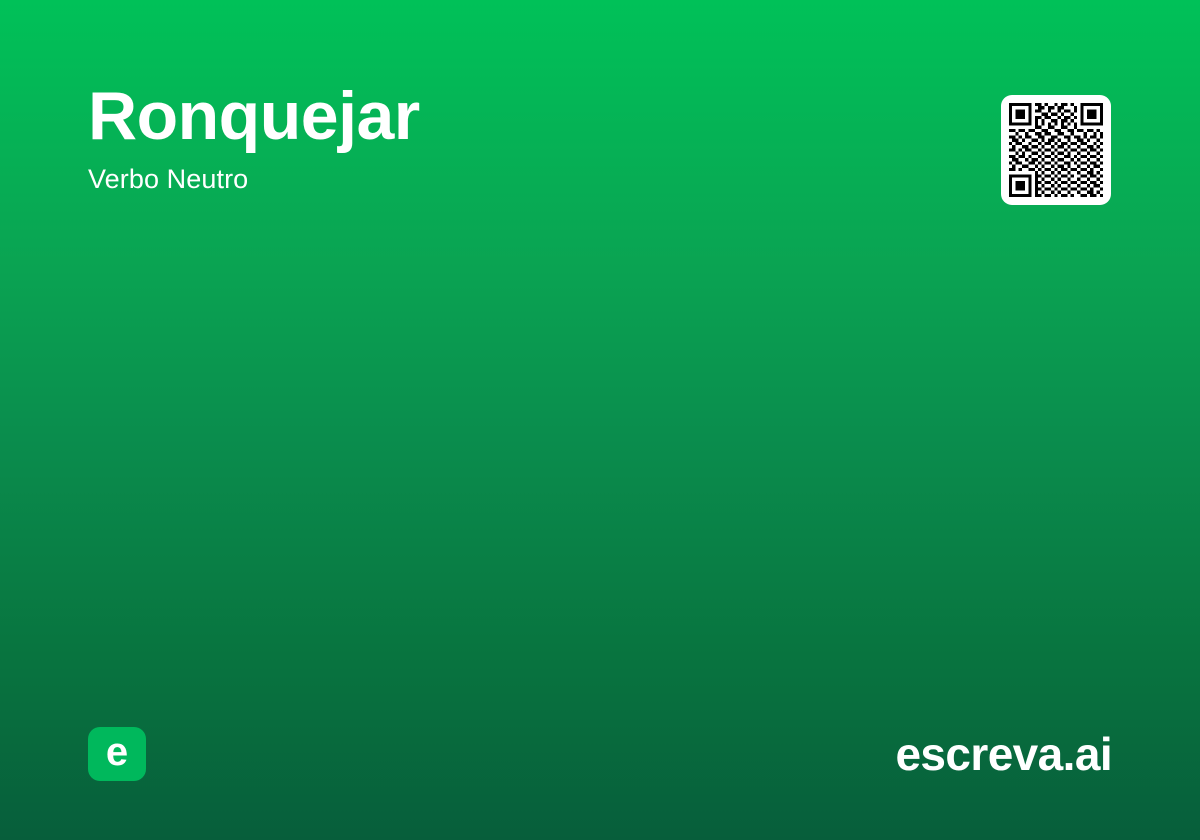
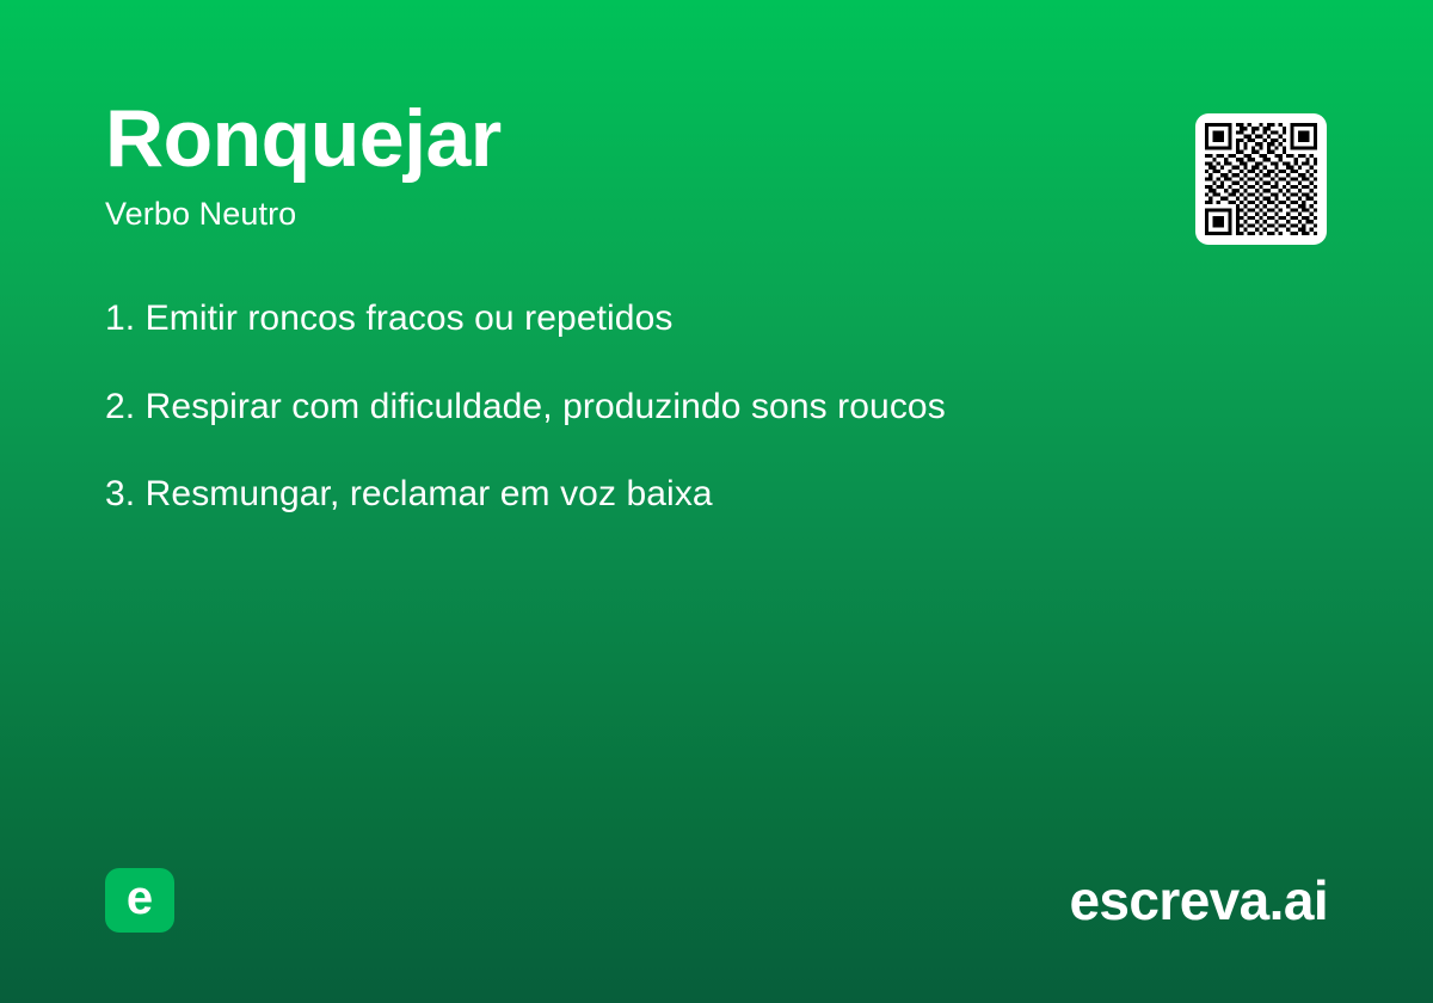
  Ronquejar
  Verbo Neutro
+ 1. Emitir roncos fracos ou repetidos
+ 2. Respirar com dificuldade, produzindo sons roucos
+ 3. Resmungar, reclamar em voz baixa
  e
  escreva.ai
